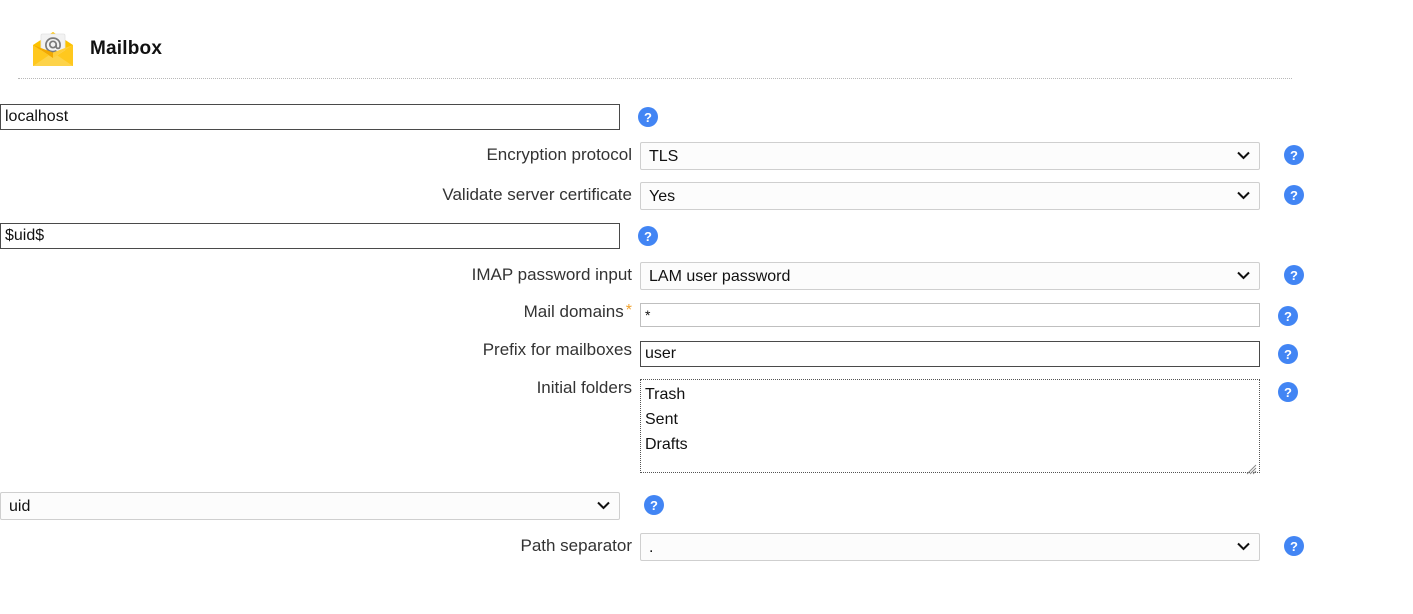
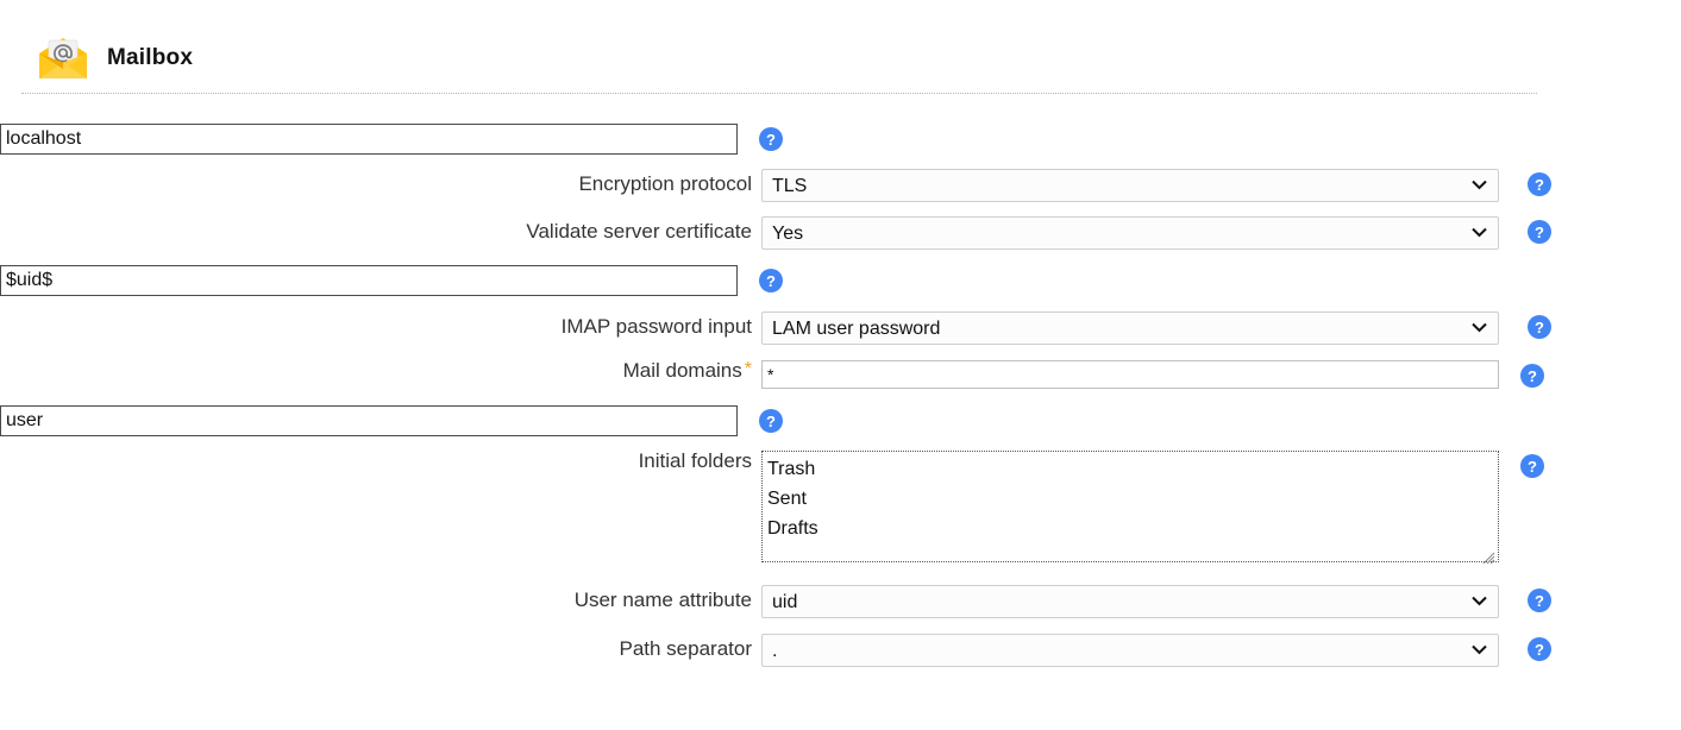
  Mailbox
  localhost
  ?
  Encryption protocol
  TLS
  ?
  Validate server certificate
  Yes
  ?
  $uid$
  ?
  IMAP password input
  LAM user password
  ?
  Mail domains*
  *
  ?
- Prefix for mailboxes
  user
  ?
  Initial folders
  Trash
  Sent
  Drafts
  ?
+ User name attribute
  uid
  ?
  Path separator
  .
  ?
